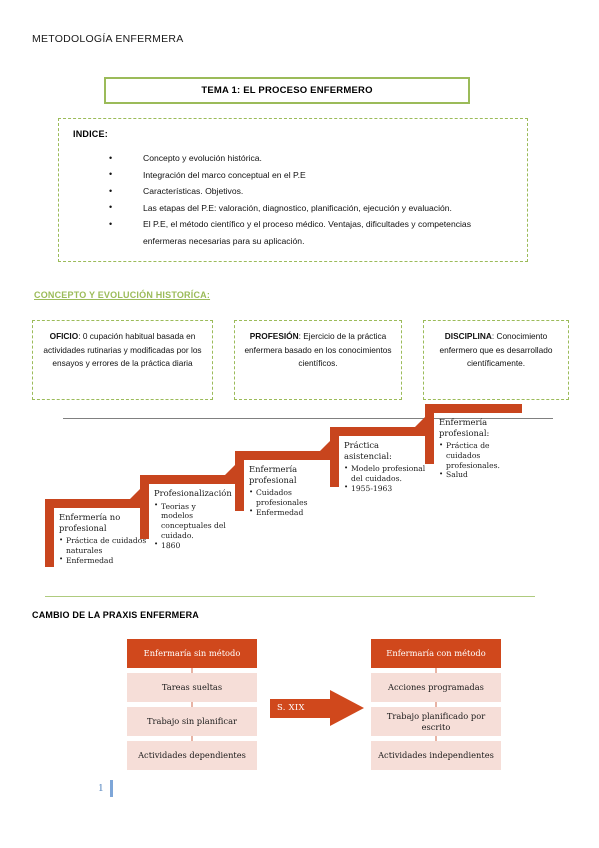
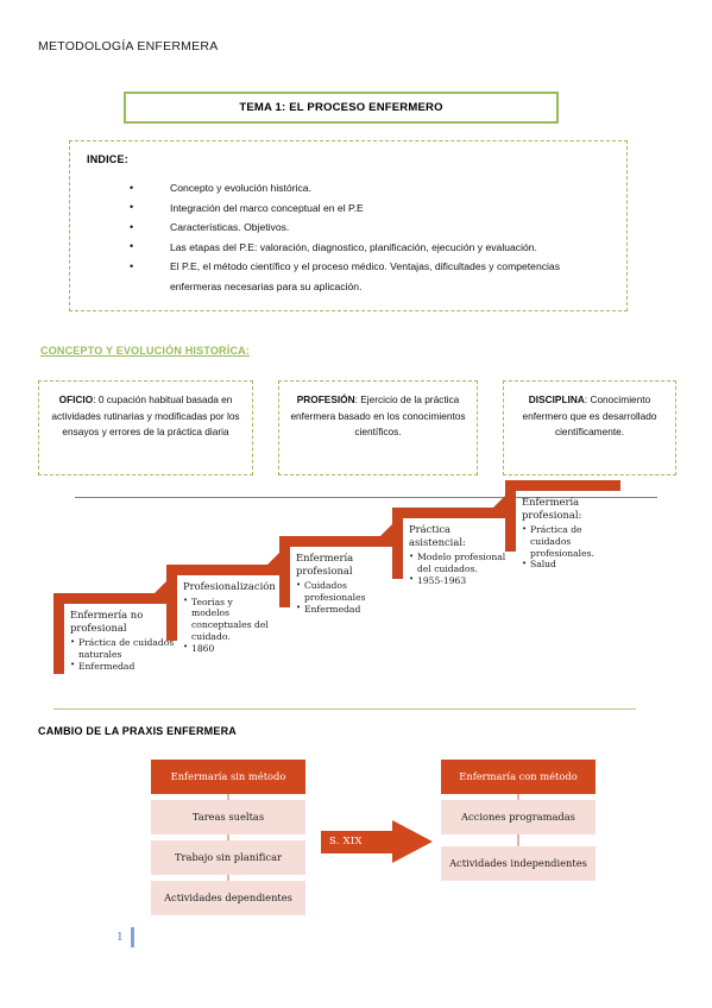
  METODOLOGÍA ENFERMERA
  TEMA 1: EL PROCESO ENFERMERO
  INDICE:
  Concepto y evolución histórica.
  Integración del marco conceptual en el P.E
  Características. Objetivos.
  Las etapas del P.E: valoración, diagnostico, planificación, ejecución y evaluación.
  El P.E, el método científico y el proceso médico. Ventajas, dificultades y competencias enfermeras necesarias para su aplicación.
  CONCEPTO Y EVOLUCIÓN HISTORÍCA:
  OFICIO: 0 cupación habitual basada en actividades rutinarias y modificadas por los ensayos y errores de la práctica diaria
  PROFESIÓN: Ejercicio de la práctica enfermera basado en los conocimientos científicos.
  DISCIPLINA: Conocimiento enfermero que es desarrollado científicamente.
  Enfermería no profesional
  Práctica de cuidados naturales
  Enfermedad
  Profesionalización
  Teorias y modelos conceptuales del cuidado.
  1860
  Enfermería profesional
  Cuidados profesionales
  Enfermedad
  Práctica asistencial:
  Modelo profesional del cuidados.
  1955-1963
  Enfermería profesional:
  Práctica de cuidados profesionales.
  Salud
  CAMBIO DE LA PRAXIS ENFERMERA
  Enfermaría sin método
  Tareas sueltas
  Trabajo sin planificar
  Actividades dependientes
  S. XIX
  Enfermaría con método
  Acciones programadas
- Trabajo planificado por escrito
  Actividades independientes
  1
